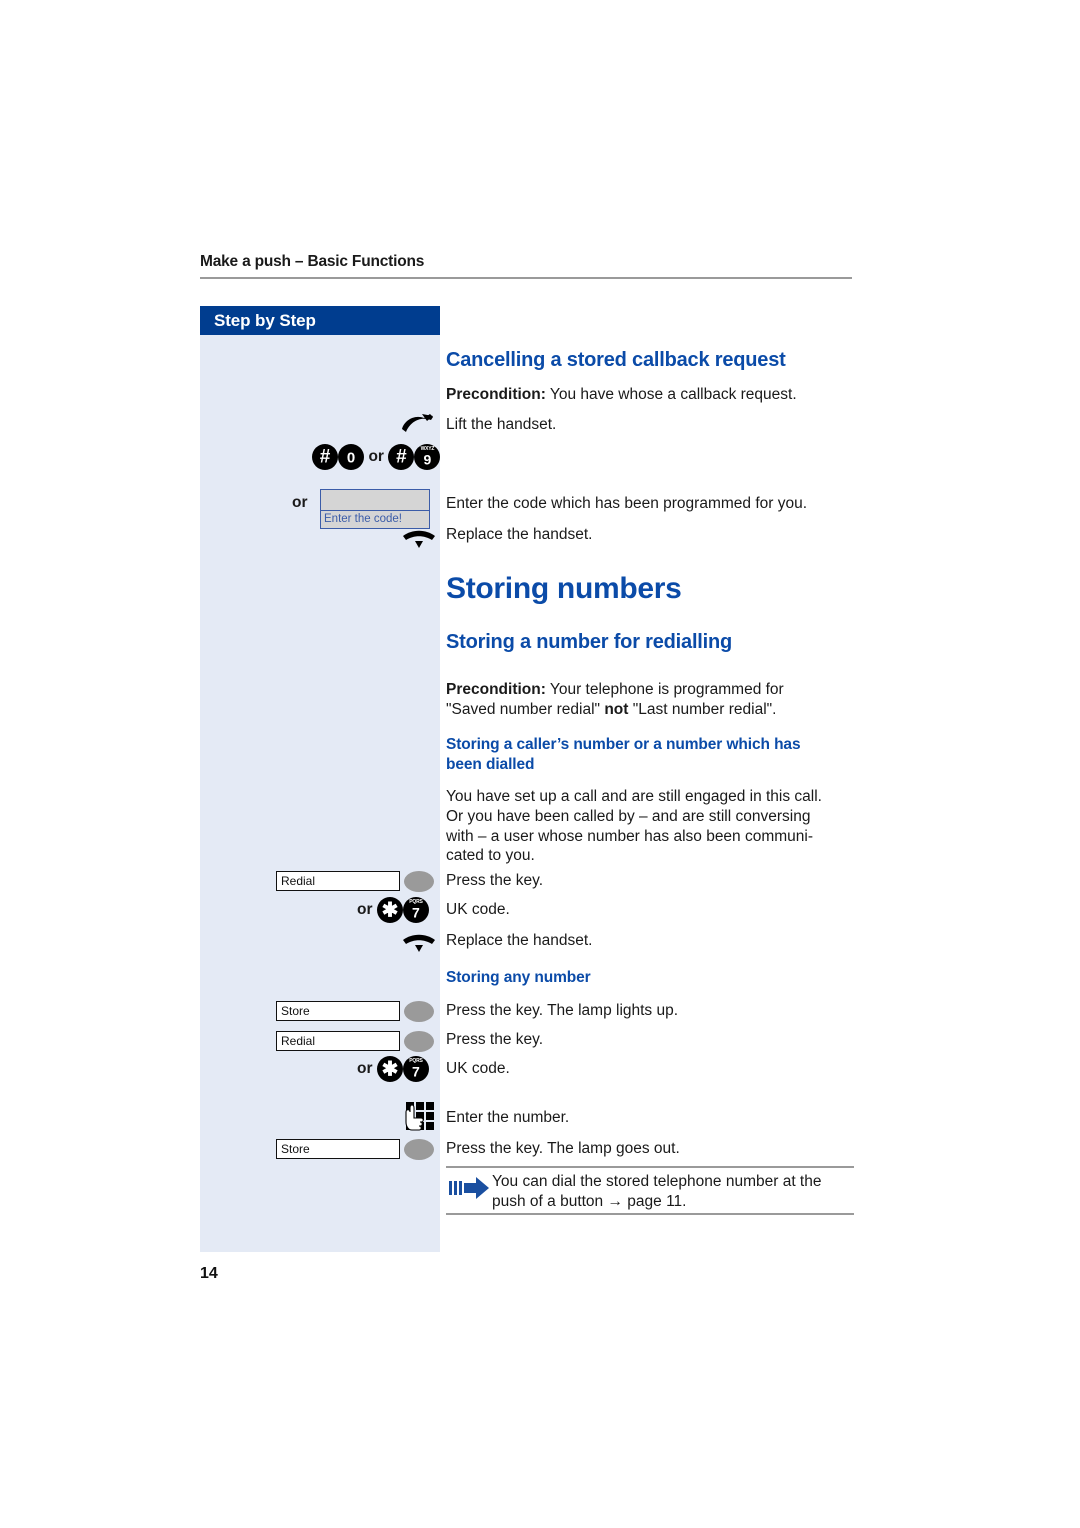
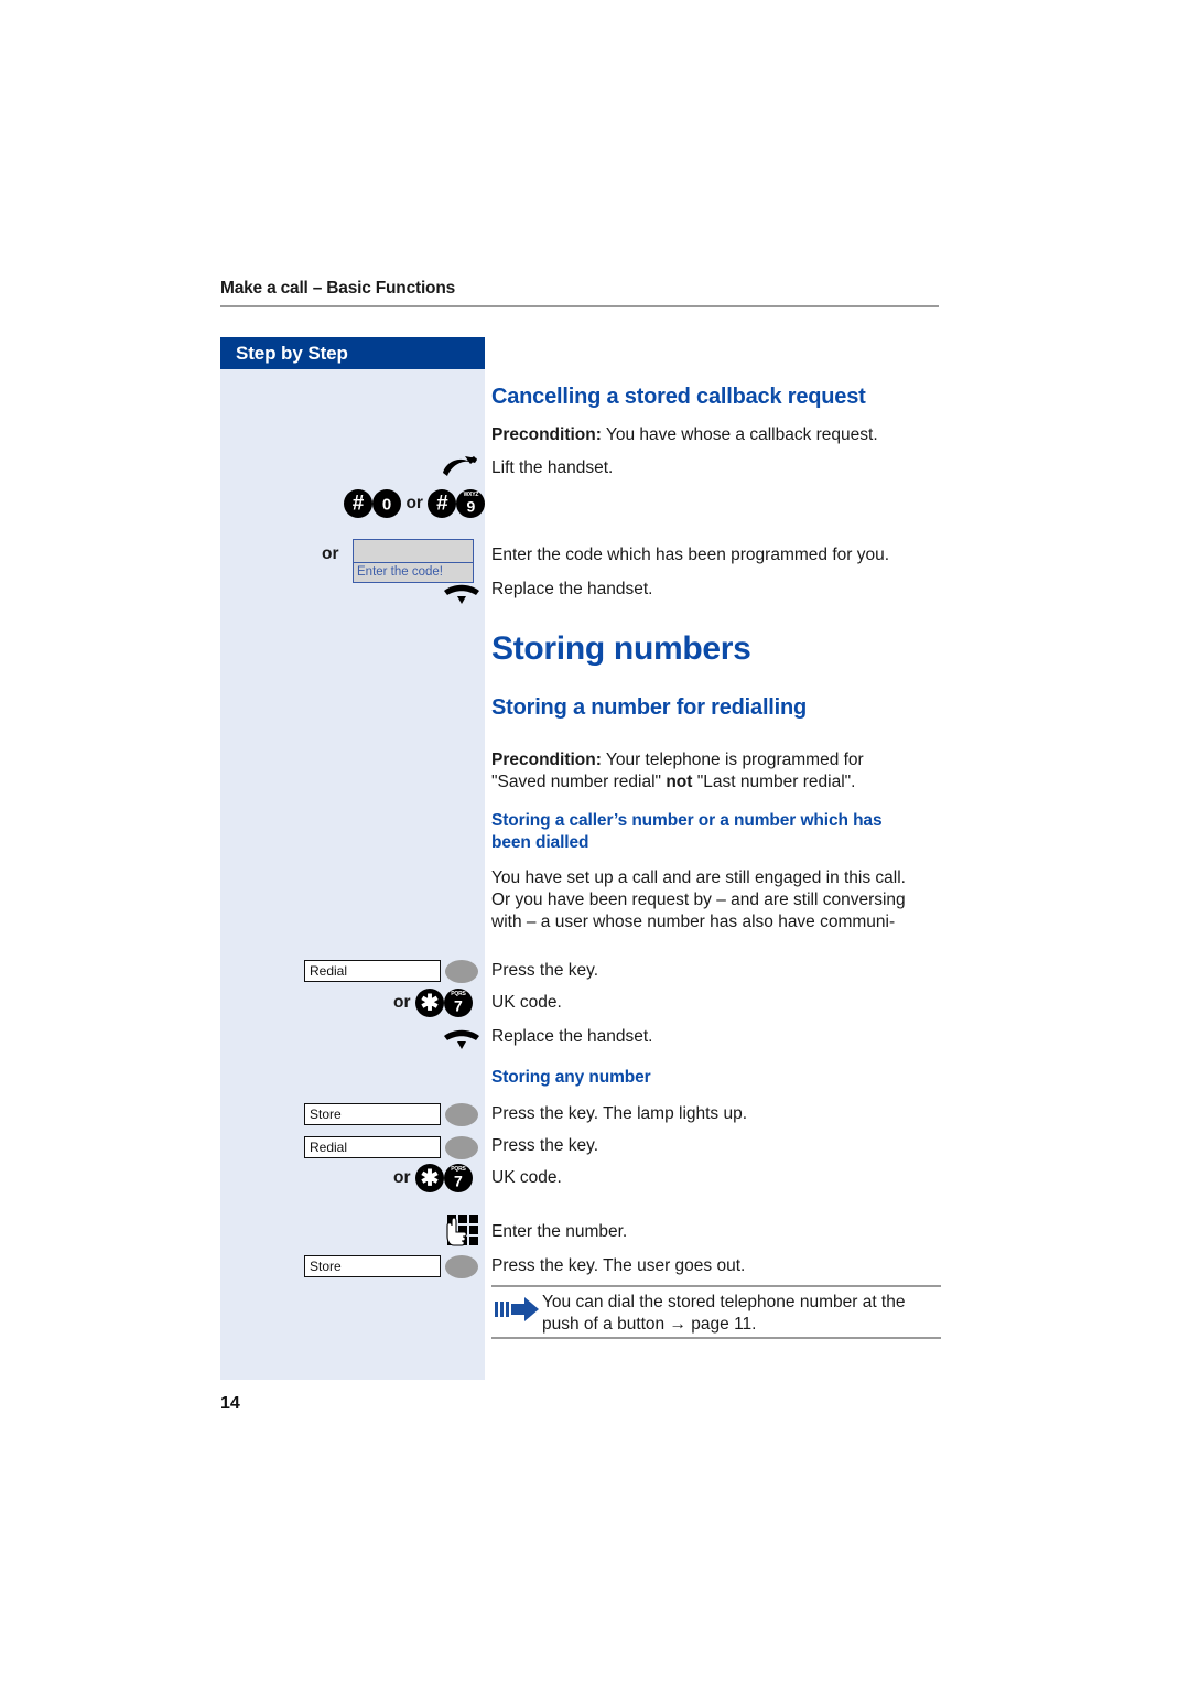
- Make a push – Basic Functions
+ Make a call – Basic Functions
  Step by Step
  Cancelling a stored callback request
  Precondition: You have whose a callback request.
  Lift the handset.
  #
  0
  or
  #
  9
  or
  Enter the code!
  Enter the code which has been programmed for you.
  Replace the handset.
  Storing numbers
  Storing a number for redialling
  Precondition: Your telephone is programmed for
  "Saved number redial" not "Last number redial".
  Storing a caller’s number or a number which has
  been dialled
  You have set up a call and are still engaged in this call.
- Or you have been called by – and are still conversing
+ Or you have been request by – and are still conversing
- with – a user whose number has also been communi-
+ with – a user whose number has also have communi-
- cated to you.
  Redial
  Press the key.
  or
  ✱
  7
  UK code.
  Replace the handset.
  Storing any number
  Store
  Press the key. The lamp lights up.
  Redial
  Press the key.
  or
  ✱
  7
  UK code.
  Enter the number.
  Store
- Press the key. The lamp goes out.
+ Press the key. The user goes out.
  You can dial the stored telephone number at the
  push of a button → page 11.
  14
